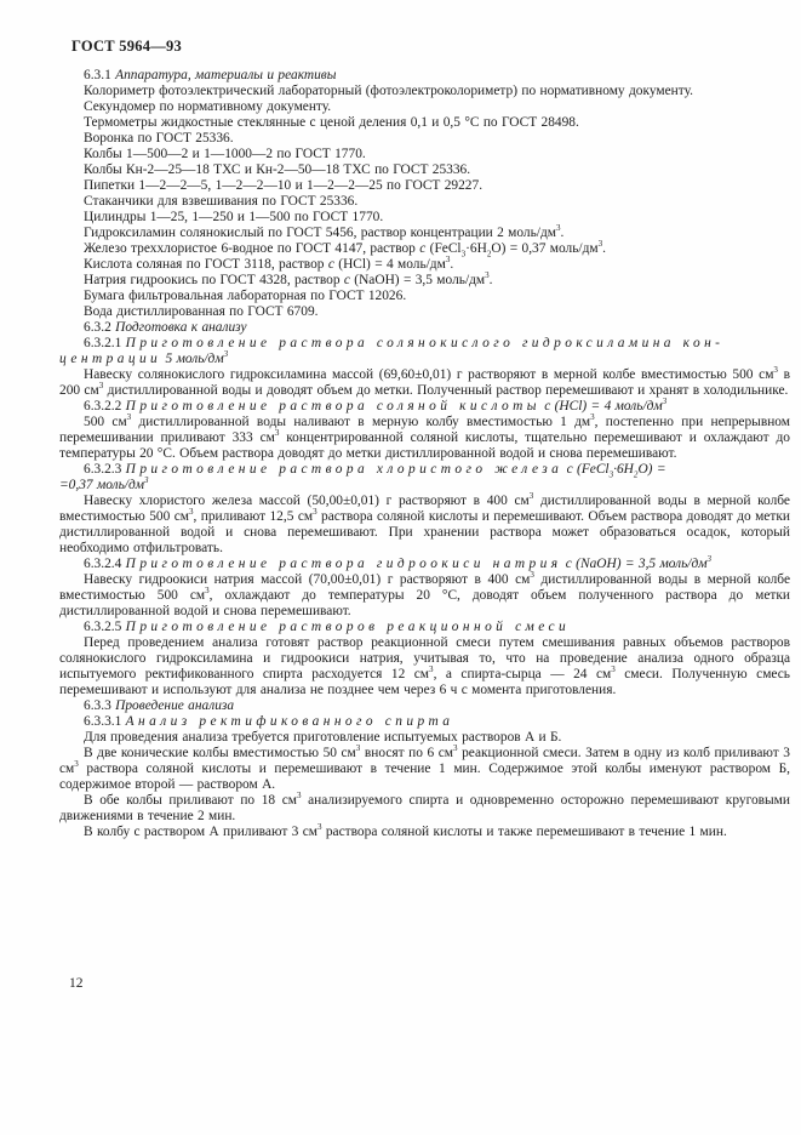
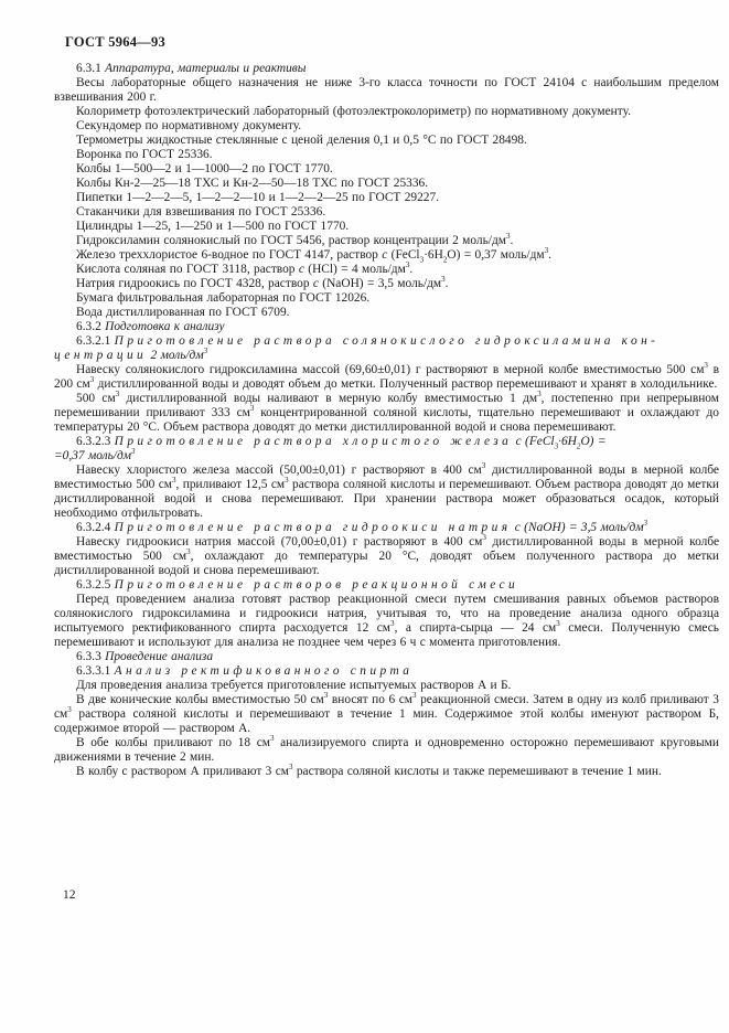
  ГОСТ 5964—93
  6.3.1 Аппаратура, материалы и реактивы
+ Весы лабораторные общего назначения не ниже 3-го класса точности по ГОСТ 24104 с наибольшим пределом взвешивания 200 г.
  Колориметр фотоэлектрический лабораторный (фотоэлектроколориметр) по нормативному документу.
  Секундомер по нормативному документу.
  Термометры жидкостные стеклянные с ценой деления 0,1 и 0,5 °С по ГОСТ 28498.
  Воронка по ГОСТ 25336.
  Колбы 1—500—2 и 1—1000—2 по ГОСТ 1770.
  Колбы Кн-2—25—18 ТХС и Кн-2—50—18 ТХС по ГОСТ 25336.
  Пипетки 1—2—2—5, 1—2—2—10 и 1—2—2—25 по ГОСТ 29227.
  Стаканчики для взвешивания по ГОСТ 25336.
  Цилиндры 1—25, 1—250 и 1—500 по ГОСТ 1770.
  Гидроксиламин солянокислый по ГОСТ 5456, раствор концентрации 2 моль/дм3.
  Железо треххлористое 6-водное по ГОСТ 4147, раствор с (FeCl3·6H2O) = 0,37 моль/дм3.
  Кислота соляная по ГОСТ 3118, раствор с (HCl) = 4 моль/дм3.
  Натрия гидроокись по ГОСТ 4328, раствор с (NaOH) = 3,5 моль/дм3.
  Бумага фильтровальная лабораторная по ГОСТ 12026.
  Вода дистиллированная по ГОСТ 6709.
  6.3.2 Подготовка к анализу
  6.3.2.1 Приготовление раствора солянокислого гидроксиламина кон-
- центрации 5 моль/дм3
+ центрации 2 моль/дм3
  Навеску солянокислого гидроксиламина массой (69,60±0,01) г растворяют в мерной колбе вместимостью 500 см3 в 200 см3 дистиллированной воды и доводят объем до метки. Полученный раствор перемешивают и хранят в холодильнике.
- 6.3.2.2 Приготовление раствора соляной кислоты с (HCl) = 4 моль/дм3
  500 см3 дистиллированной воды наливают в мерную колбу вместимостью 1 дм3, постепенно при непрерывном перемешивании приливают 333 см3 концентрированной соляной кислоты, тщательно перемешивают и охлаждают до температуры 20 °С. Объем раствора доводят до метки дистиллированной водой и снова перемешивают.
  6.3.2.3 Приготовление раствора хлористого железа с (FeCl3·6H2O) =
  =0,37 моль/дм3
  Навеску хлористого железа массой (50,00±0,01) г растворяют в 400 см3 дистиллированной воды в мерной колбе вместимостью 500 см3, приливают 12,5 см3 раствора соляной кислоты и перемешивают. Объем раствора доводят до метки дистиллированной водой и снова перемешивают. При хранении раствора может образоваться осадок, который необходимо отфильтровать.
  6.3.2.4 Приготовление раствора гидроокиси натрия с (NaOH) = 3,5 моль/дм3
  Навеску гидроокиси натрия массой (70,00±0,01) г растворяют в 400 см3 дистиллированной воды в мерной колбе вместимостью 500 см3, охлаждают до температуры 20 °С, доводят объем полученного раствора до метки дистиллированной водой и снова перемешивают.
  6.3.2.5 Приготовление растворов реакционной смеси
  Перед проведением анализа готовят раствор реакционной смеси путем смешивания равных объемов растворов солянокислого гидроксиламина и гидроокиси натрия, учитывая то, что на проведение анализа одного образца испытуемого ректификованного спирта расходуется 12 см3, а спирта-сырца — 24 см3 смеси. Полученную смесь перемешивают и используют для анализа не позднее чем через 6 ч с момента приготовления.
  6.3.3 Проведение анализа
  6.3.3.1 Анализ ректификованного спирта
  Для проведения анализа требуется приготовление испытуемых растворов А и Б.
  В две конические колбы вместимостью 50 см3 вносят по 6 см3 реакционной смеси. Затем в одну из колб приливают 3 см3 раствора соляной кислоты и перемешивают в течение 1 мин. Содержимое этой колбы именуют раствором Б, содержимое второй — раствором А.
  В обе колбы приливают по 18 см3 анализируемого спирта и одновременно осторожно перемешивают круговыми движениями в течение 2 мин.
  В колбу с раствором А приливают 3 см3 раствора соляной кислоты и также перемешивают в течение 1 мин.
  12
